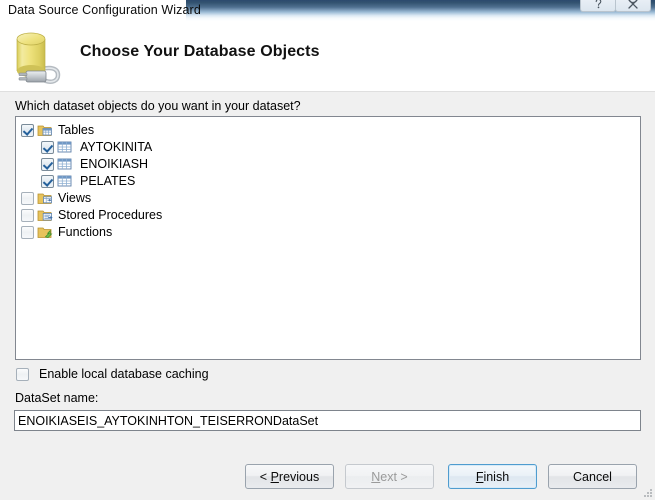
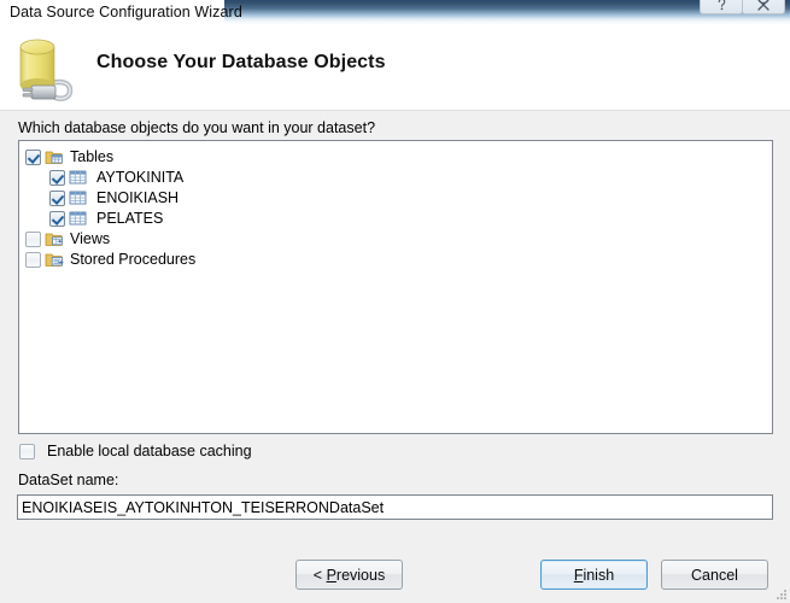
  Data Source Configuration Wizard
  Choose Your Database Objects
- Which dataset objects do you want in your dataset?
+ Which database objects do you want in your dataset?
  Tables
  AYTOKINITA
  ENOIKIASH
  PELATES
  Views
  Stored Procedures
- Functions
  Enable local database caching
  DataSet name:
  ENOIKIASEIS_AYTOKINHTON_TEISERRONDataSet
  < Previous
- Next >
  Finish
  Cancel
